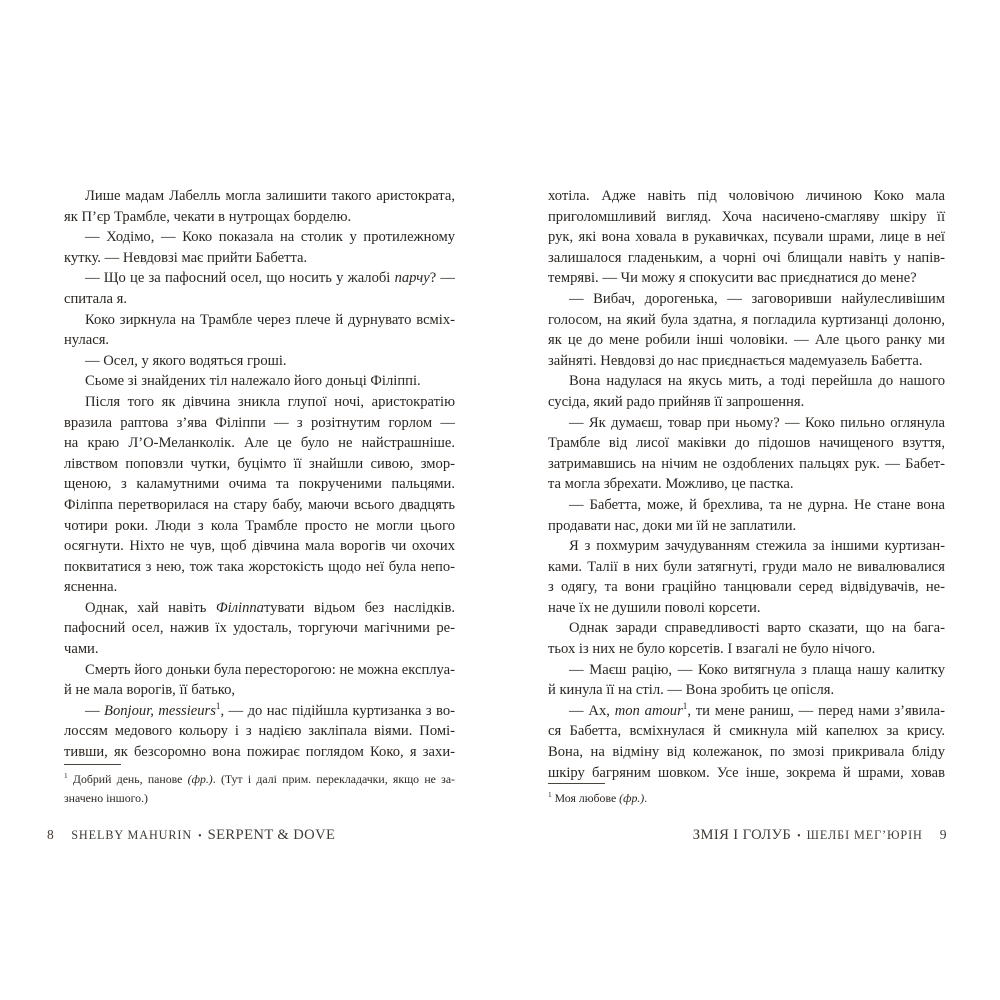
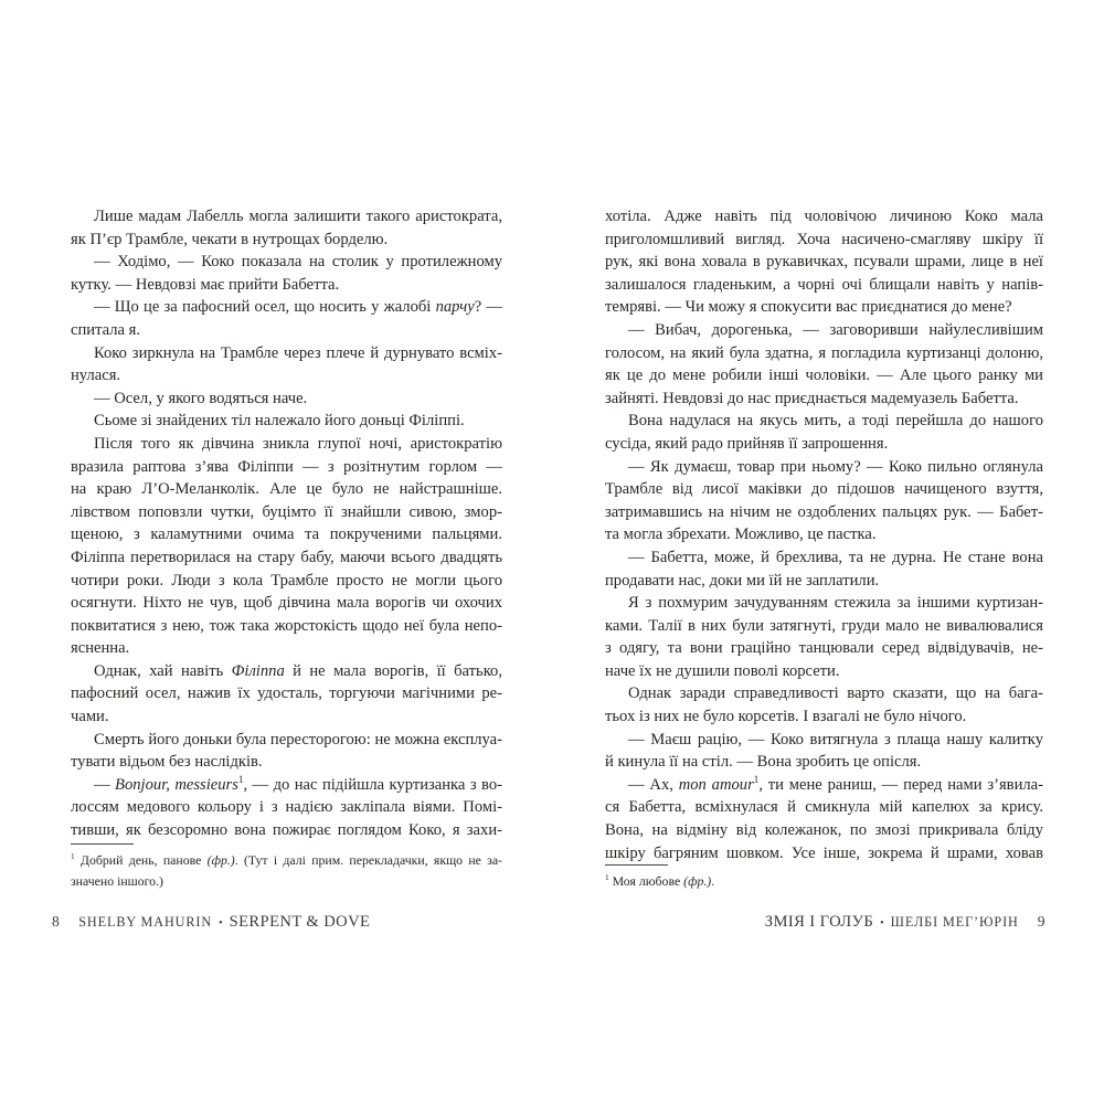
  Лише мадам Лабелль могла залишити такого аристократа,
  як П’єр Трамбле, чекати в нутрощах борделю.
  — Ходімо, — Коко показала на столик у протилежному
  кутку. — Невдовзі має прийти Бабетта.
  — Що це за пафосний осел, що носить у жалобі парчу? —
  спитала я.
  Коко зиркнула на Трамбле через плече й дурнувато всміх-
  нулася.
- — Осел, у якого водяться гроші.
+ — Осел, у якого водяться наче.
  Сьоме зі знайдених тіл належало його доньці Філіппі.
  Після того як дівчина зникла глупої ночі, аристократію
  вразила раптова з’ява Філіппи — з розітнутим горлом —
  на краю Л’О-Меланколік. Але це було не найстрашніше.
  лівством поповзли чутки, буцімто її знайшли сивою, змор-
  щеною, з каламутними очима та покрученими пальцями.
  Філіппа перетворилася на стару бабу, маючи всього двадцять
  чотири роки. Люди з кола Трамбле просто не могли цього
  осягнути. Ніхто не чув, щоб дівчина мала ворогів чи охочих
  поквитатися з нею, тож така жорстокість щодо неї була непо-
  ясненна.
- Однак, хай навіть Філіппатувати відьом без наслідків.
+ Однак, хай навіть Філіппа й не мала ворогів, її батько,
  пафосний осел, нажив їх удосталь, торгуючи магічними ре-
  чами.
  Смерть його доньки була пересторогою: не можна експлуа-
- й не мала ворогів, її батько,
+ тувати відьом без наслідків.
  — Bonjour, messieurs1, — до нас підійшла куртизанка з во-
  лоссям медового кольору і з надією закліпала віями. Помі-
  тивши, як безсоромно вона пожирає поглядом Коко, я захи-
  1 Добрий день, панове (фр.). (Тут і далі прим. перекладачки, якщо не за-
  значено іншого.)
  8
  SHELBY MAHURIN
  •
  SERPENT & DOVE
  хотіла. Адже навіть під чоловічою личиною Коко мала
  приголомшливий вигляд. Хоча насичено-смагляву шкіру її
  рук, які вона ховала в рукавичках, псували шрами, лице в неї
  залишалося гладеньким, а чорні очі блищали навіть у напів-
  темряві. — Чи можу я спокусити вас приєднатися до мене?
  — Вибач, дорогенька, — заговоривши найулесливішим
  голосом, на який була здатна, я погладила куртизанці долоню,
  як це до мене робили інші чоловіки. — Але цього ранку ми
  зайняті. Невдовзі до нас приєднається мадемуазель Бабетта.
  Вона надулася на якусь мить, а тоді перейшла до нашого
  сусіда, який радо прийняв її запрошення.
  — Як думаєш, товар при ньому? — Коко пильно оглянула
  Трамбле від лисої маківки до підошов начищеного взуття,
  затримавшись на нічим не оздоблених пальцях рук. — Бабет-
  та могла збрехати. Можливо, це пастка.
  — Бабетта, може, й брехлива, та не дурна. Не стане вона
  продавати нас, доки ми їй не заплатили.
  Я з похмурим зачудуванням стежила за іншими куртизан-
  ками. Талії в них були затягнуті, груди мало не вивалювалися
  з одягу, та вони граційно танцювали серед відвідувачів, не-
  наче їх не душили поволі корсети.
  Однак заради справедливості варто сказати, що на бага-
  тьох із них не було корсетів. І взагалі не було нічого.
  — Маєш рацію, — Коко витягнула з плаща нашу калитку
  й кинула її на стіл. — Вона зробить це опісля.
  — Ах, mon amour1, ти мене раниш, — перед нами з’явила-
  ся Бабетта, всміхнулася й смикнула мій капелюх за крису.
  Вона, на відміну від колежанок, по змозі прикривала бліду
  шкіру багряним шовком. Усе інше, зокрема й шрами, ховав
  1 Моя любове (фр.).
  ЗМІЯ І ГОЛУБ
  •
  ШЕЛБІ МЕГ’ЮРІН
  9
